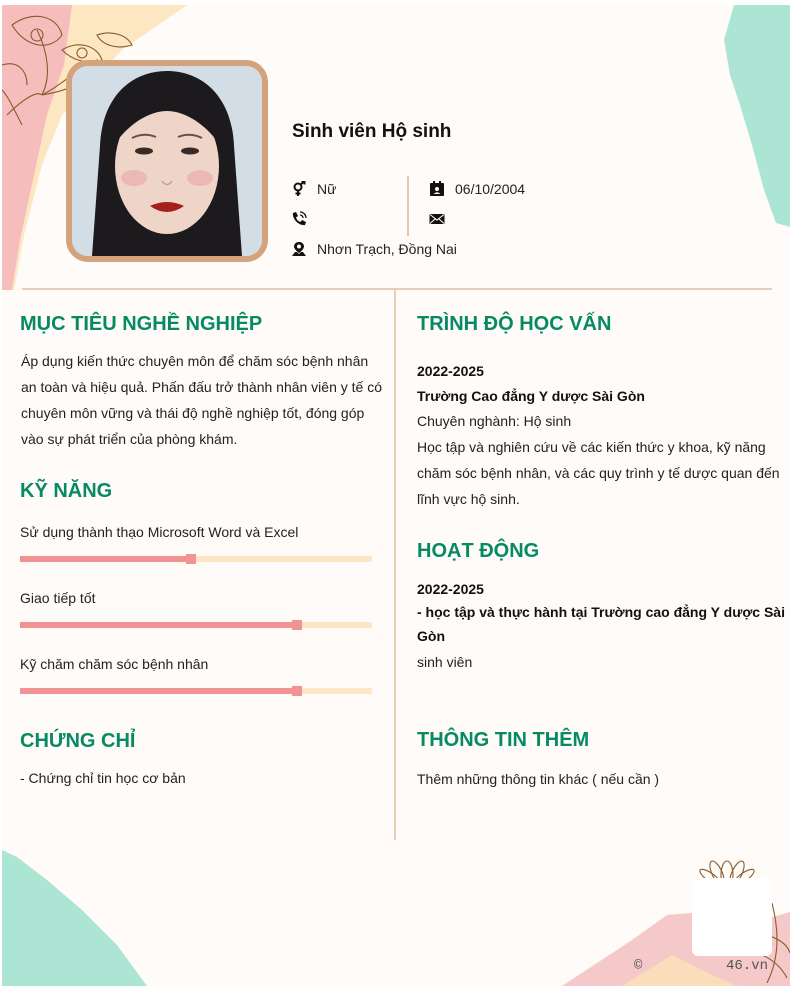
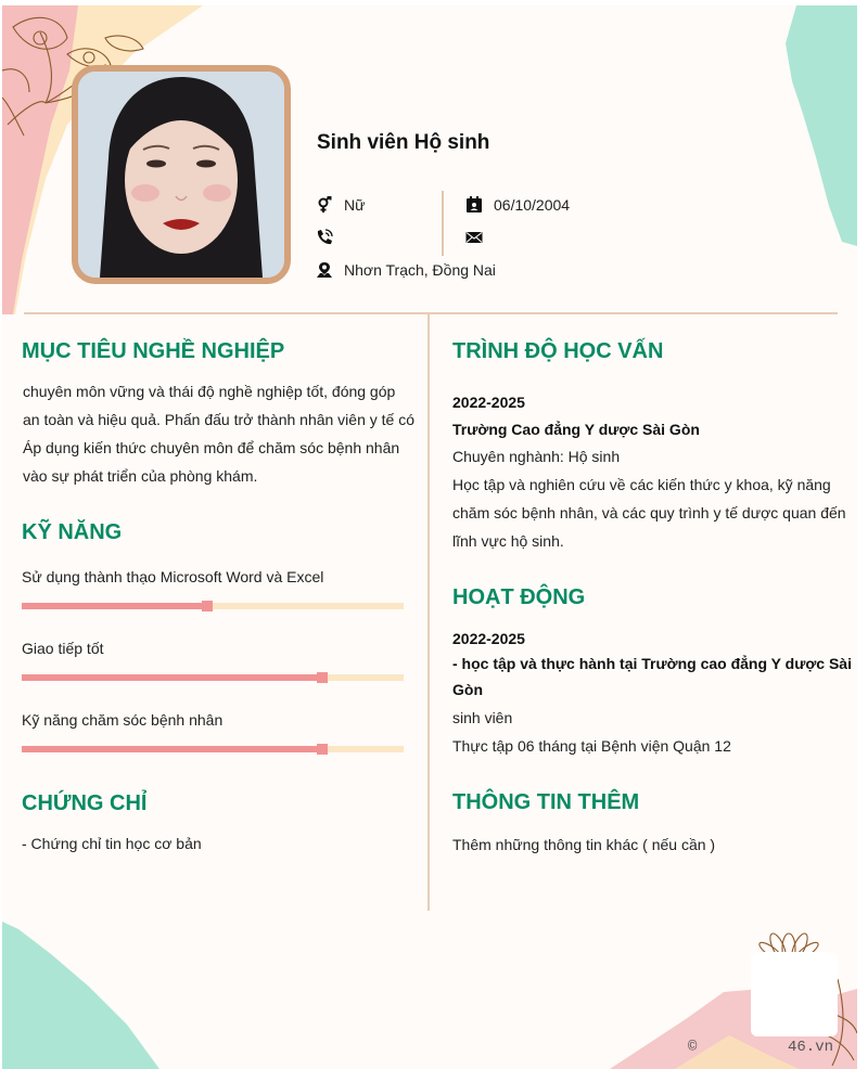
  Sinh viên Hộ sinh
  Nữ
  06/10/2004
  Nhơn Trạch, Đồng Nai
  MỤC TIÊU NGHỀ NGHIỆP
- Áp dụng kiến thức chuyên môn để chăm sóc bệnh nhân
+ chuyên môn vững và thái độ nghề nghiệp tốt, đóng góp
  an toàn và hiệu quả. Phấn đấu trở thành nhân viên y tế có
- chuyên môn vững và thái độ nghề nghiệp tốt, đóng góp
+ Áp dụng kiến thức chuyên môn để chăm sóc bệnh nhân
  vào sự phát triển của phòng khám.
  KỸ NĂNG
  Sử dụng thành thạo Microsoft Word và Excel
  Giao tiếp tốt
- Kỹ chăm chăm sóc bệnh nhân
+ Kỹ năng chăm sóc bệnh nhân
  CHỨNG CHỈ
  - Chứng chỉ tin học cơ bản
  TRÌNH ĐỘ HỌC VẤN
  2022-2025
  Trường Cao đẳng Y dược Sài Gòn
  Chuyên nghành: Hộ sinh
  Học tập và nghiên cứu về các kiến thức y khoa, kỹ năng
  chăm sóc bệnh nhân, và các quy trình y tế dược quan đến
  lĩnh vực hộ sinh.
  HOẠT ĐỘNG
  2022-2025
  - học tập và thực hành tại Trường cao đẳng Y dược Sài
  Gòn
  sinh viên
+ Thực tập 06 tháng tại Bệnh viện Quận 12
  THÔNG TIN THÊM
  Thêm những thông tin khác ( nếu cần )
  ©
  46.vn
